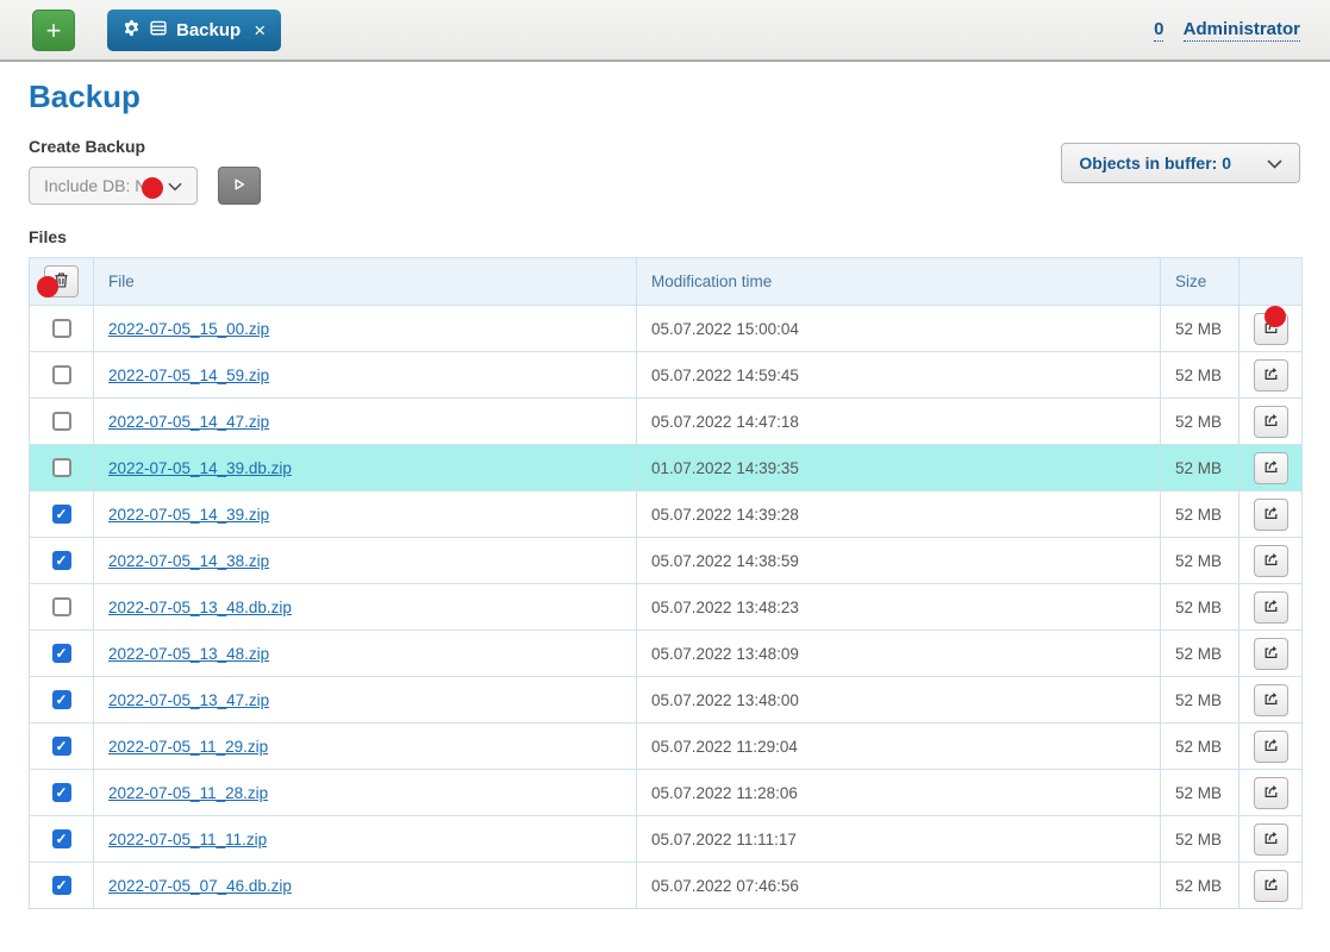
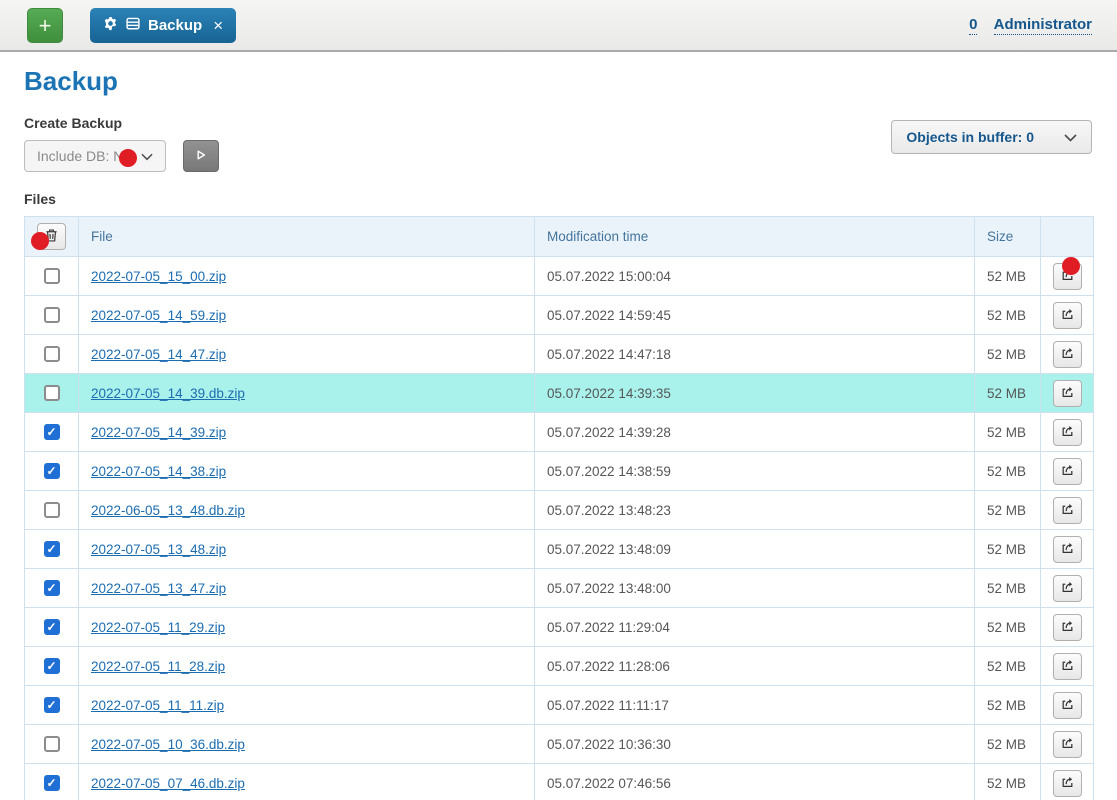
  +
  Backup
  ×
  0 Administrator
  Backup
  Objects in buffer: 0
  Create Backup
  Include DB:
  Files
  	File	Modification time	Size
  	2022-07-05_15_00.zip	05.07.2022 15:00:04	52 MB
  	2022-07-05_14_59.zip	05.07.2022 14:59:45	52 MB
  	2022-07-05_14_47.zip	05.07.2022 14:47:18	52 MB
- 	2022-07-05_14_39.db.zip	01.07.2022 14:39:35	52 MB
+ 	2022-07-05_14_39.db.zip	05.07.2022 14:39:35	52 MB
  	2022-07-05_14_39.zip	05.07.2022 14:39:28	52 MB
  	2022-07-05_14_38.zip	05.07.2022 14:38:59	52 MB
- 	2022-07-05_13_48.db.zip	05.07.2022 13:48:23	52 MB
+ 	2022-06-05_13_48.db.zip	05.07.2022 13:48:23	52 MB
  	2022-07-05_13_48.zip	05.07.2022 13:48:09	52 MB
  	2022-07-05_13_47.zip	05.07.2022 13:48:00	52 MB
  	2022-07-05_11_29.zip	05.07.2022 11:29:04	52 MB
  	2022-07-05_11_28.zip	05.07.2022 11:28:06	52 MB
  	2022-07-05_11_11.zip	05.07.2022 11:11:17	52 MB
+ 	2022-07-05_10_36.db.zip	05.07.2022 10:36:30	52 MB
  	2022-07-05_07_46.db.zip	05.07.2022 07:46:56	52 MB
